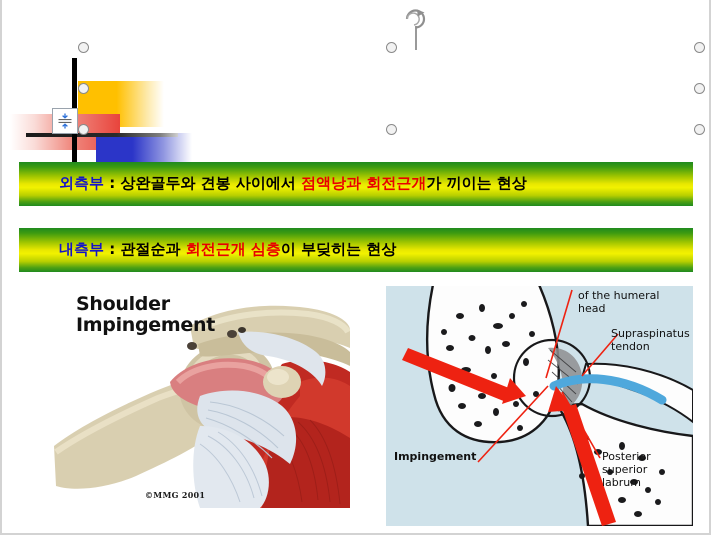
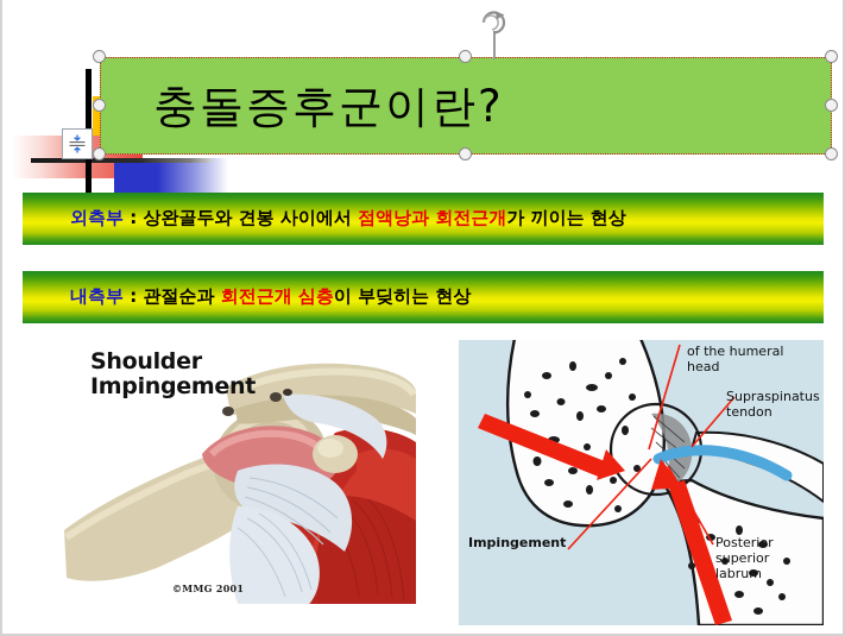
+ 충돌증후군이란?
  외측부 : 상완골두와 견봉 사이에서 점액낭과 회전근개가 끼이는 현상
  내측부 : 관절순과 회전근개 심층이 부딪히는 현상
  Shoulder
  Impingement
  ©MMG 2001
  of the humeral
  head
  Supraspinatus
  tendon
  Impingement
  Posterior
  superior
  labrum
